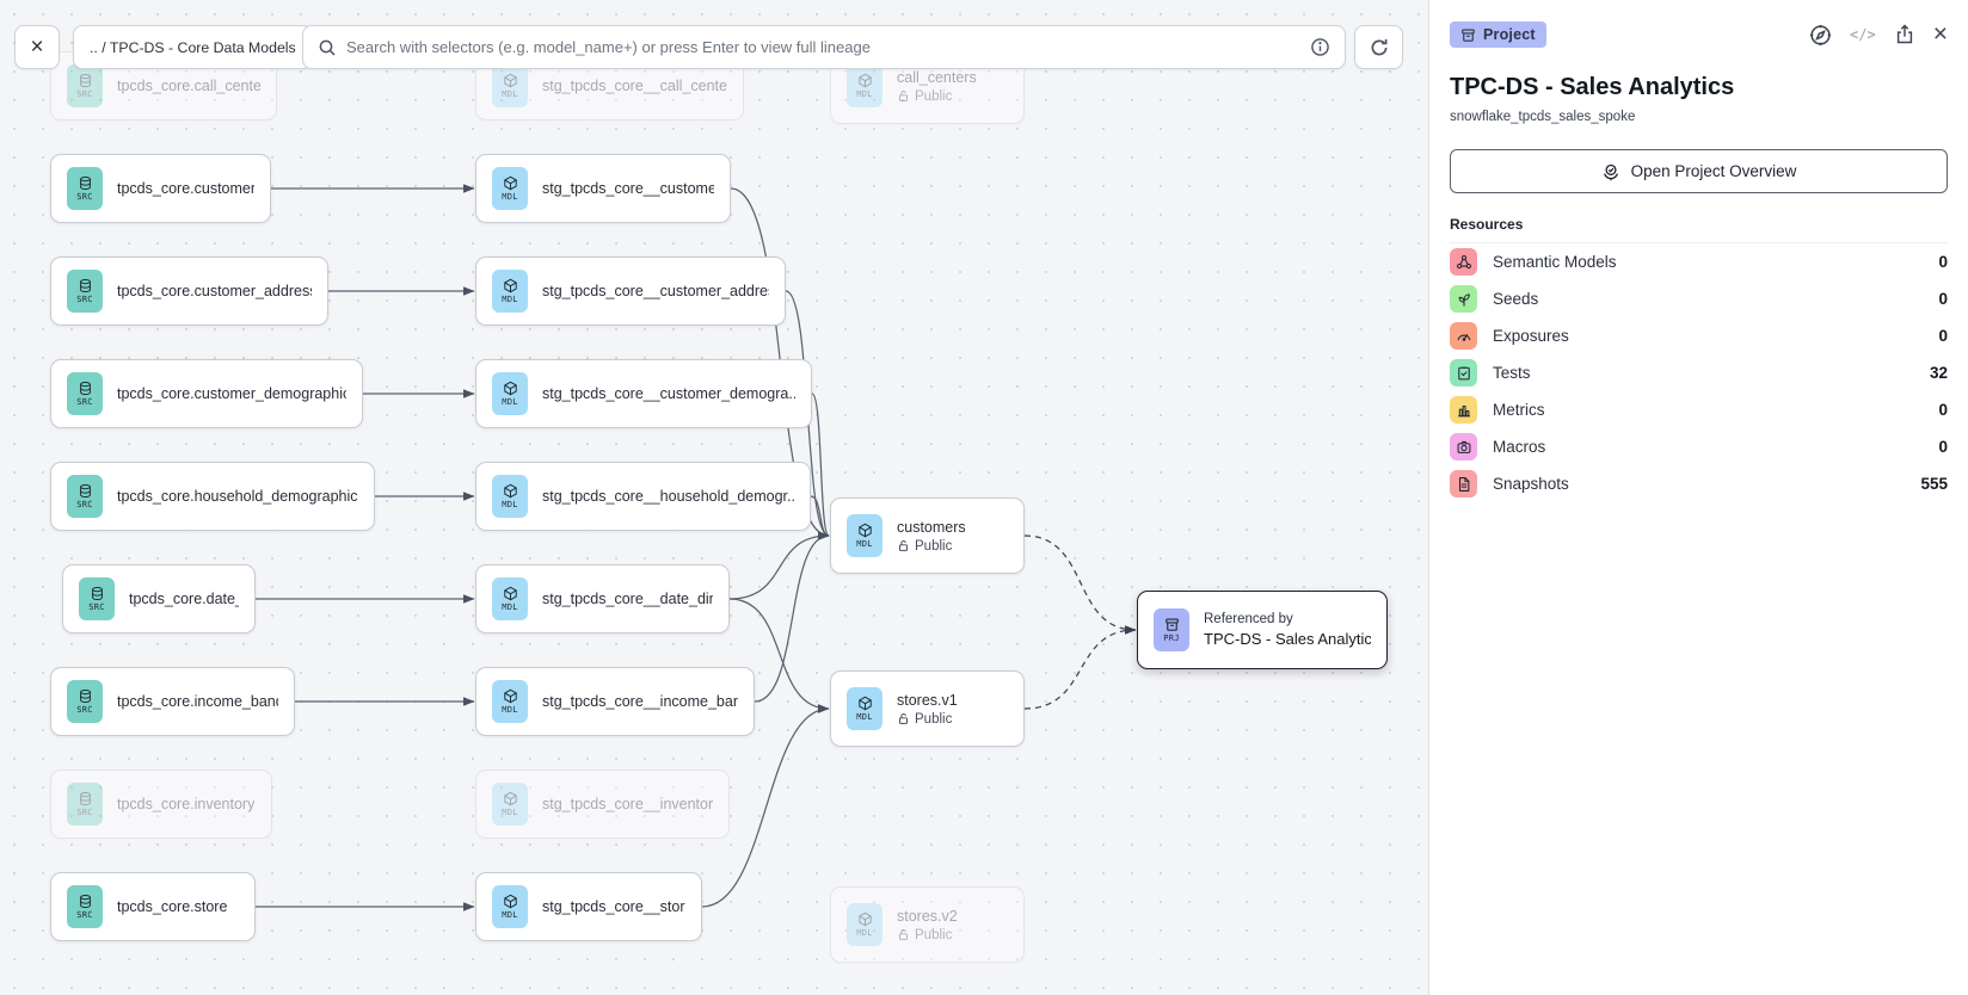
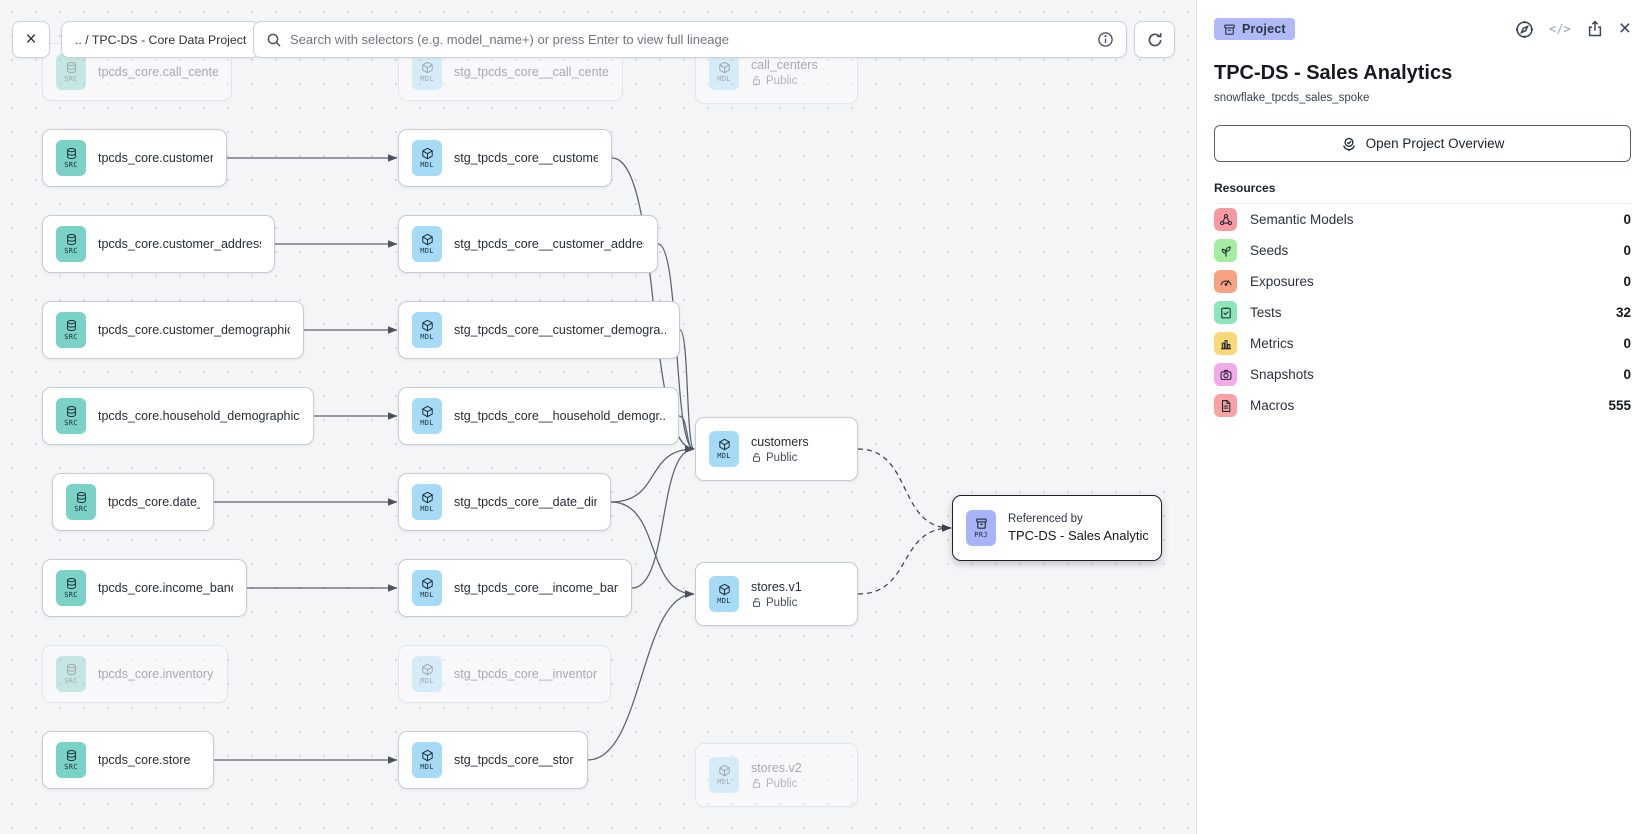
  SRC
  tpcds_core.call_cente
  SRC
  tpcds_core.customer
  SRC
  tpcds_core.customer_addres
  SRC
  tpcds_core.customer_demographi
  SRC
  tpcds_core.household_demographic
  SRC
  tpcds_core.date
  SRC
  tpcds_core.income_ban
  SRC
  tpcds_core.inventory
  SRC
  tpcds_core.store
  MDL
  stg_tpcds_core__call_cente
  MDL
  stg_tpcds_core__custome
  MDL
  stg_tpcds_core__customer_addre
  MDL
  stg_tpcds_core__customer_demogra..
  MDL
  stg_tpcds_core__household_demogr..
  MDL
  stg_tpcds_core__date_di
  MDL
  stg_tpcds_core__income_ban
  MDL
  stg_tpcds_core__inventor
  MDL
  stg_tpcds_core__stor
  MDL
  call_centers
  Public
  MDL
  customers
  Public
  MDL
  stores.v1
  Public
  MDL
  stores.v2
  Public
  PRJ
  Referenced by
  TPC-DS - Sales Analytic
  ×
- .. / TPC-DS - Core Data Models
+ .. / TPC-DS - Core Data Project
  Search with selectors (e.g. model_name+) or press Enter to view full lineage
  Project
  </>
  ×
  TPC-DS - Sales Analytics
  snowflake_tpcds_sales_spoke
  Open Project Overview
  Resources
  Semantic Models
  0
  Seeds
  0
  Exposures
  0
  Tests
  32
  Metrics
  0
- Macros
+ Snapshots
  0
- Snapshots
+ Macros
  555
